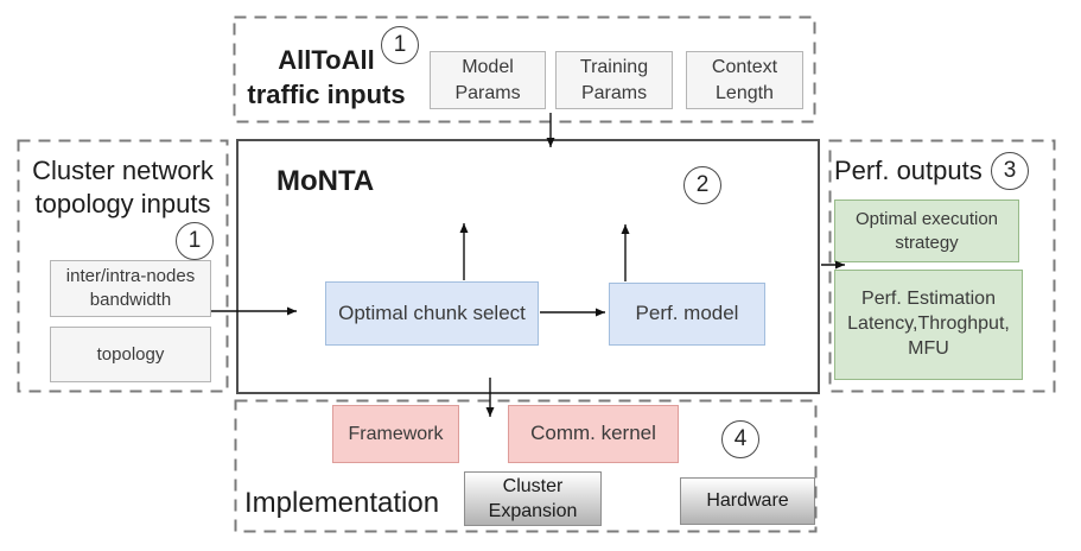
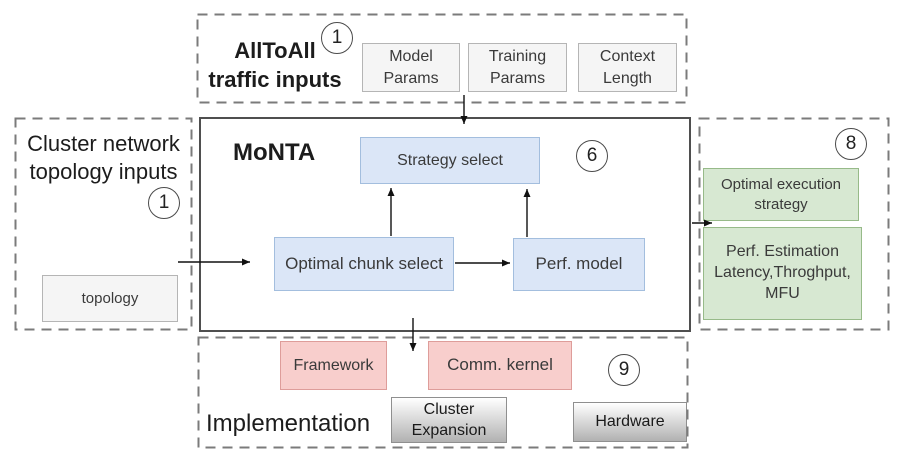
  AllToAll
  traffic inputs
  Cluster network
  topology inputs
  MoNTA
- Perf. outputs
  Implementation
  1
  1
- 2
+ 6
- 3
+ 8
- 4
+ 9
  Model
  Params
  Training
  Params
  Context
  Length
- inter/intra-nodes
- bandwidth
  topology
+ Strategy select
  Optimal chunk select
  Perf. model
  Optimal execution
  strategy
  Perf. Estimation
  Latency,Throghput,
  MFU
  Framework
  Comm. kernel
  Cluster
  Expansion
  Hardware
